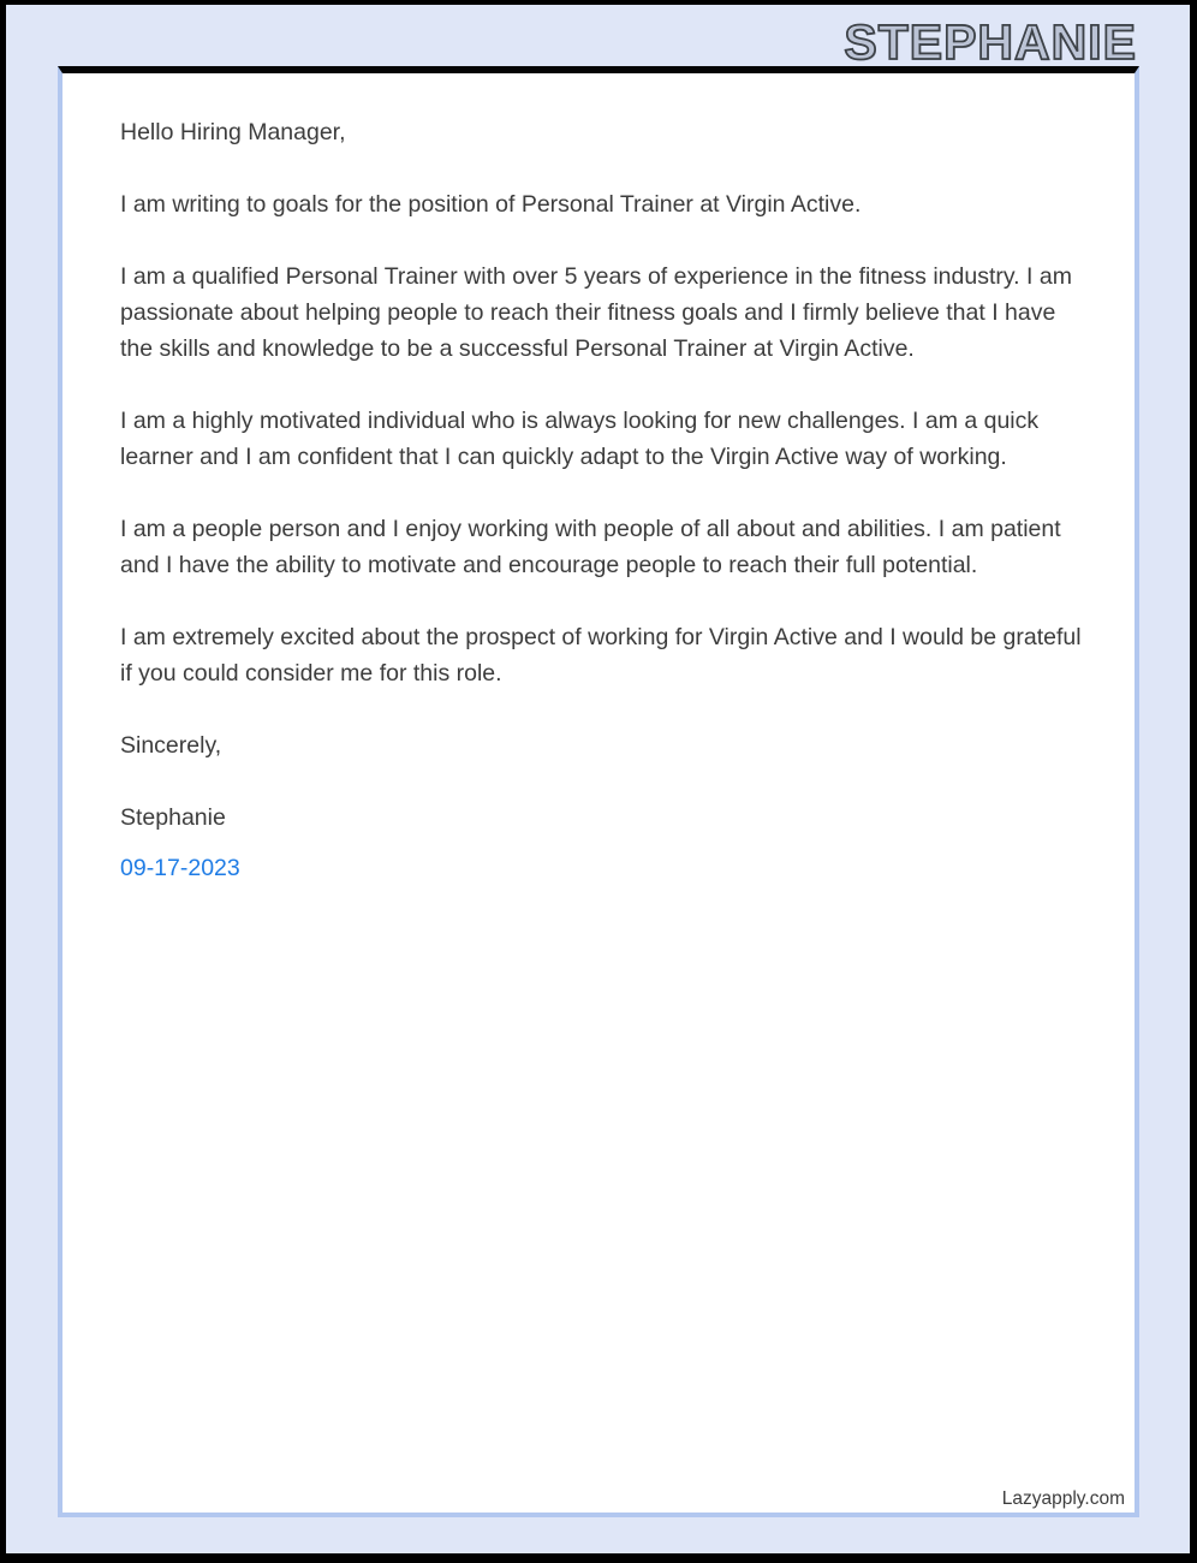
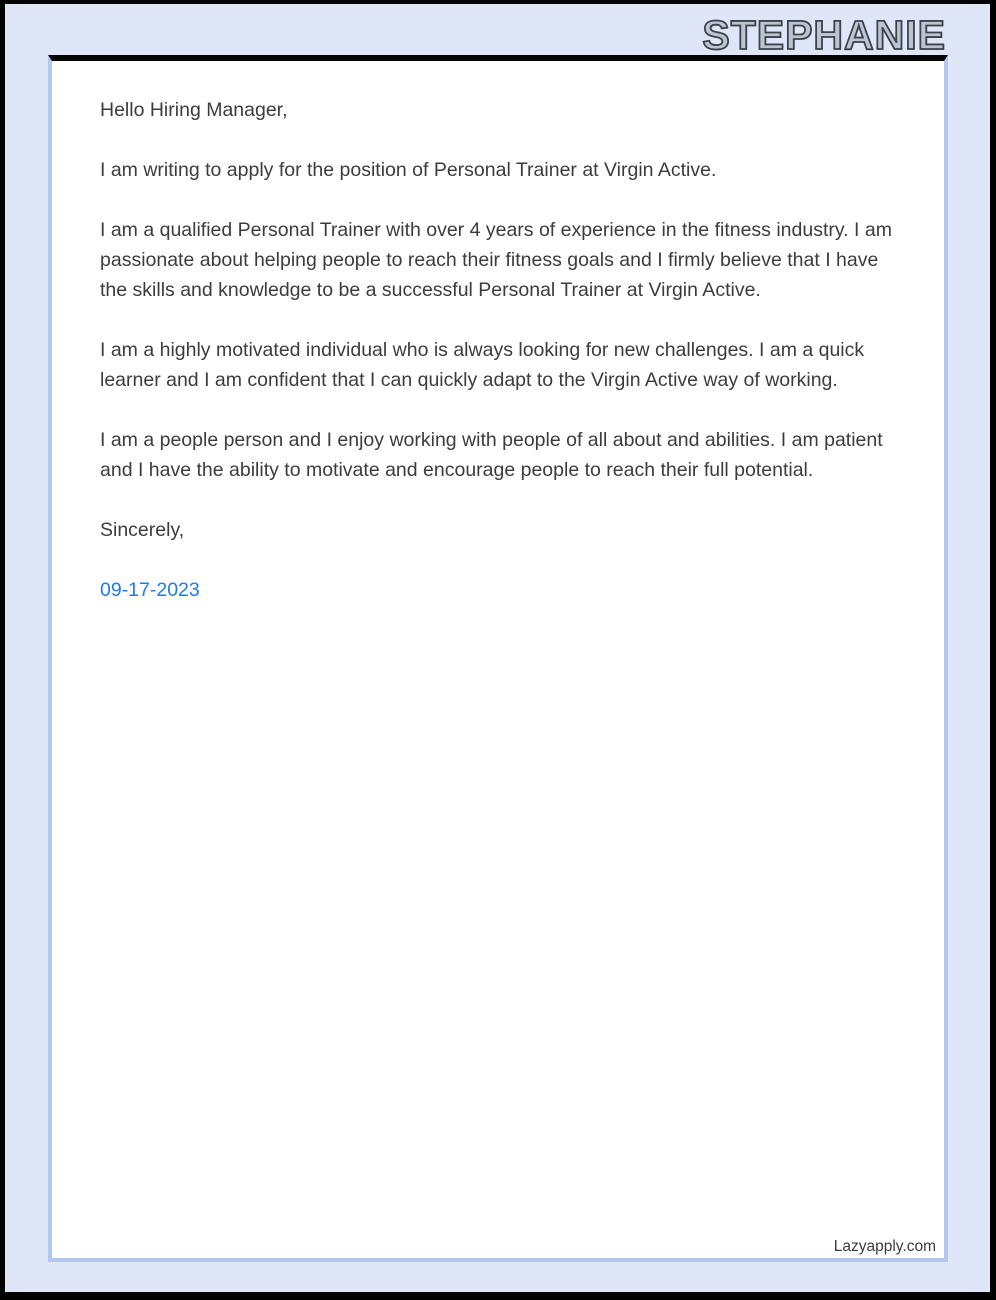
  STEPHANIE
  Hello Hiring Manager,
- I am writing to goals for the position of Personal Trainer at Virgin Active.
+ I am writing to apply for the position of Personal Trainer at Virgin Active.
- I am a qualified Personal Trainer with over 5 years of experience in the fitness industry. I am passionate about helping people to reach their fitness goals and I firmly believe that I have the skills and knowledge to be a successful Personal Trainer at Virgin Active.
+ I am a qualified Personal Trainer with over 4 years of experience in the fitness industry. I am passionate about helping people to reach their fitness goals and I firmly believe that I have the skills and knowledge to be a successful Personal Trainer at Virgin Active.
  I am a highly motivated individual who is always looking for new challenges. I am a quick learner and I am confident that I can quickly adapt to the Virgin Active way of working.
  I am a people person and I enjoy working with people of all about and abilities. I am patient and I have the ability to motivate and encourage people to reach their full potential.
- I am extremely excited about the prospect of working for Virgin Active and I would be grateful if you could consider me for this role.
  Sincerely,
- Stephanie
  09-17-2023
  Lazyapply.com
